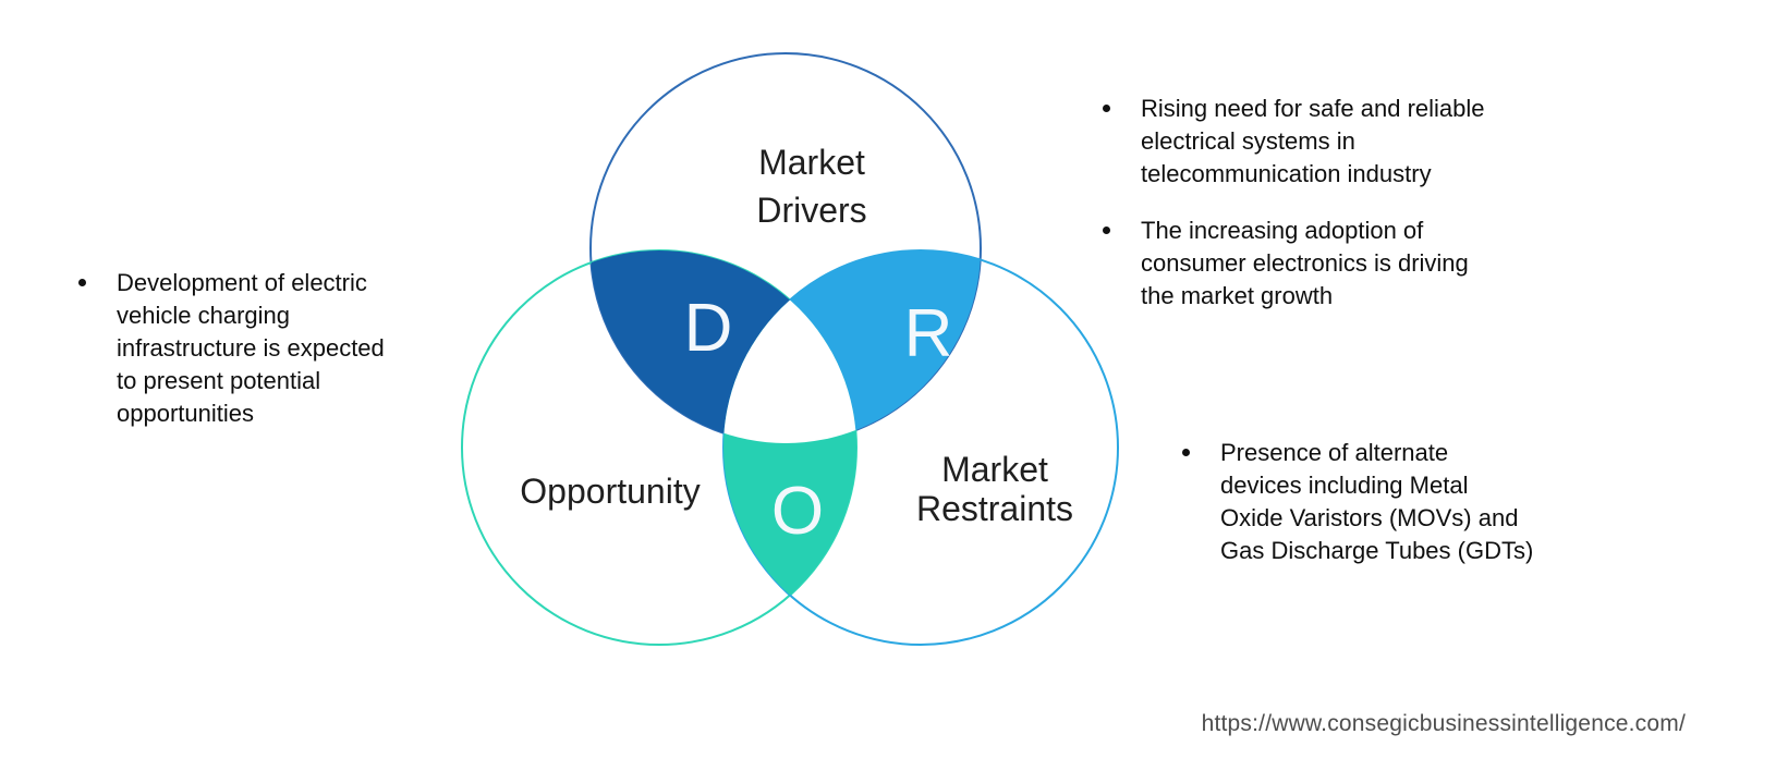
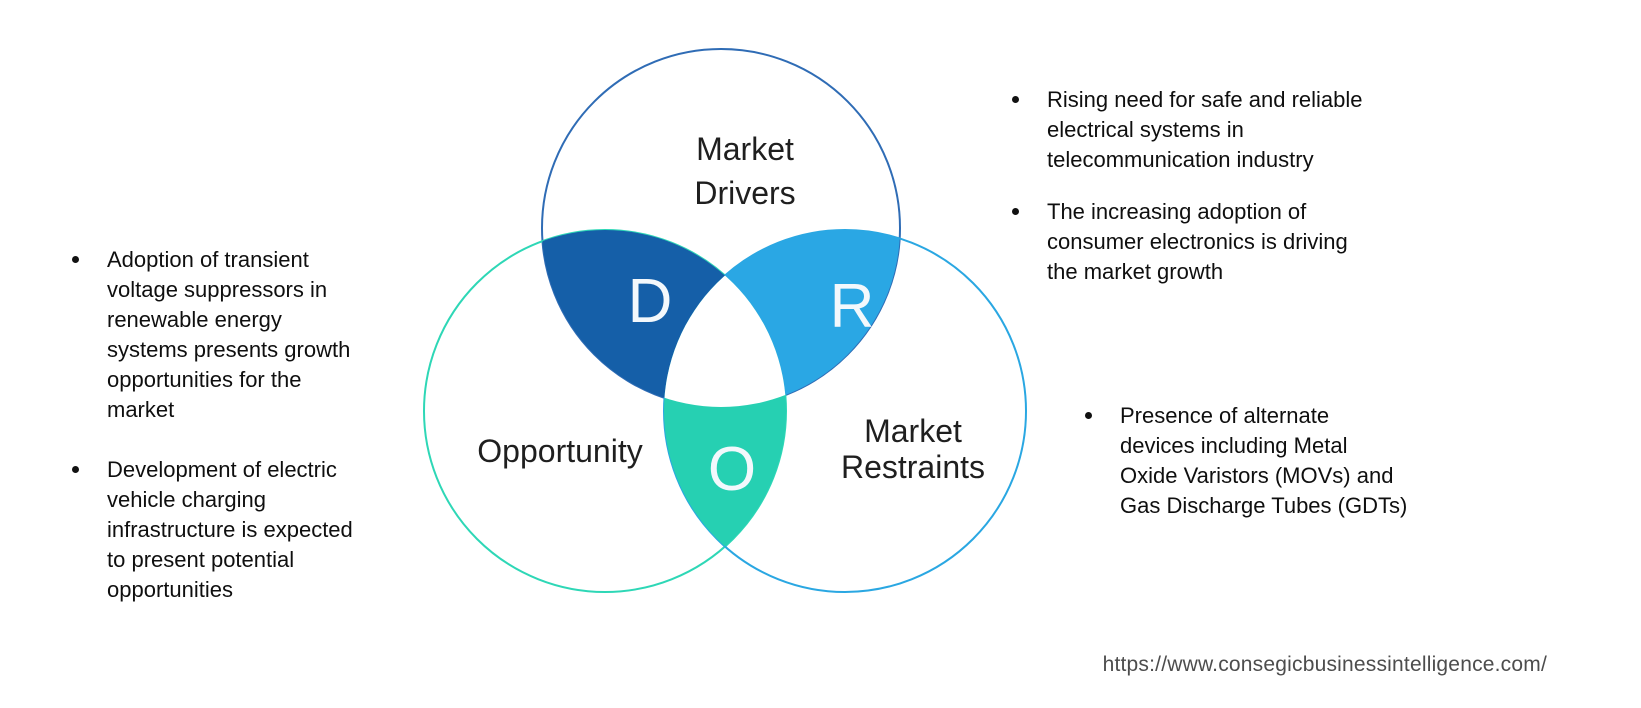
+ Adoption of transient
+ voltage suppressors in
+ renewable energy
+ systems presents growth
+ opportunities for the
+ market
  Development of electric
  vehicle charging
  infrastructure is expected
  to present potential
  opportunities
  Rising need for safe and reliable
  electrical systems in
  telecommunication industry
  The increasing adoption of
  consumer electronics is driving
  the market growth
  Presence of alternate
  devices including Metal
  Oxide Varistors (MOVs) and
  Gas Discharge Tubes (GDTs)
  D
  R
  O
  Market
  Drivers
  Opportunity
  Market
  Restraints
  https://www.consegicbusinessintelligence.com/
